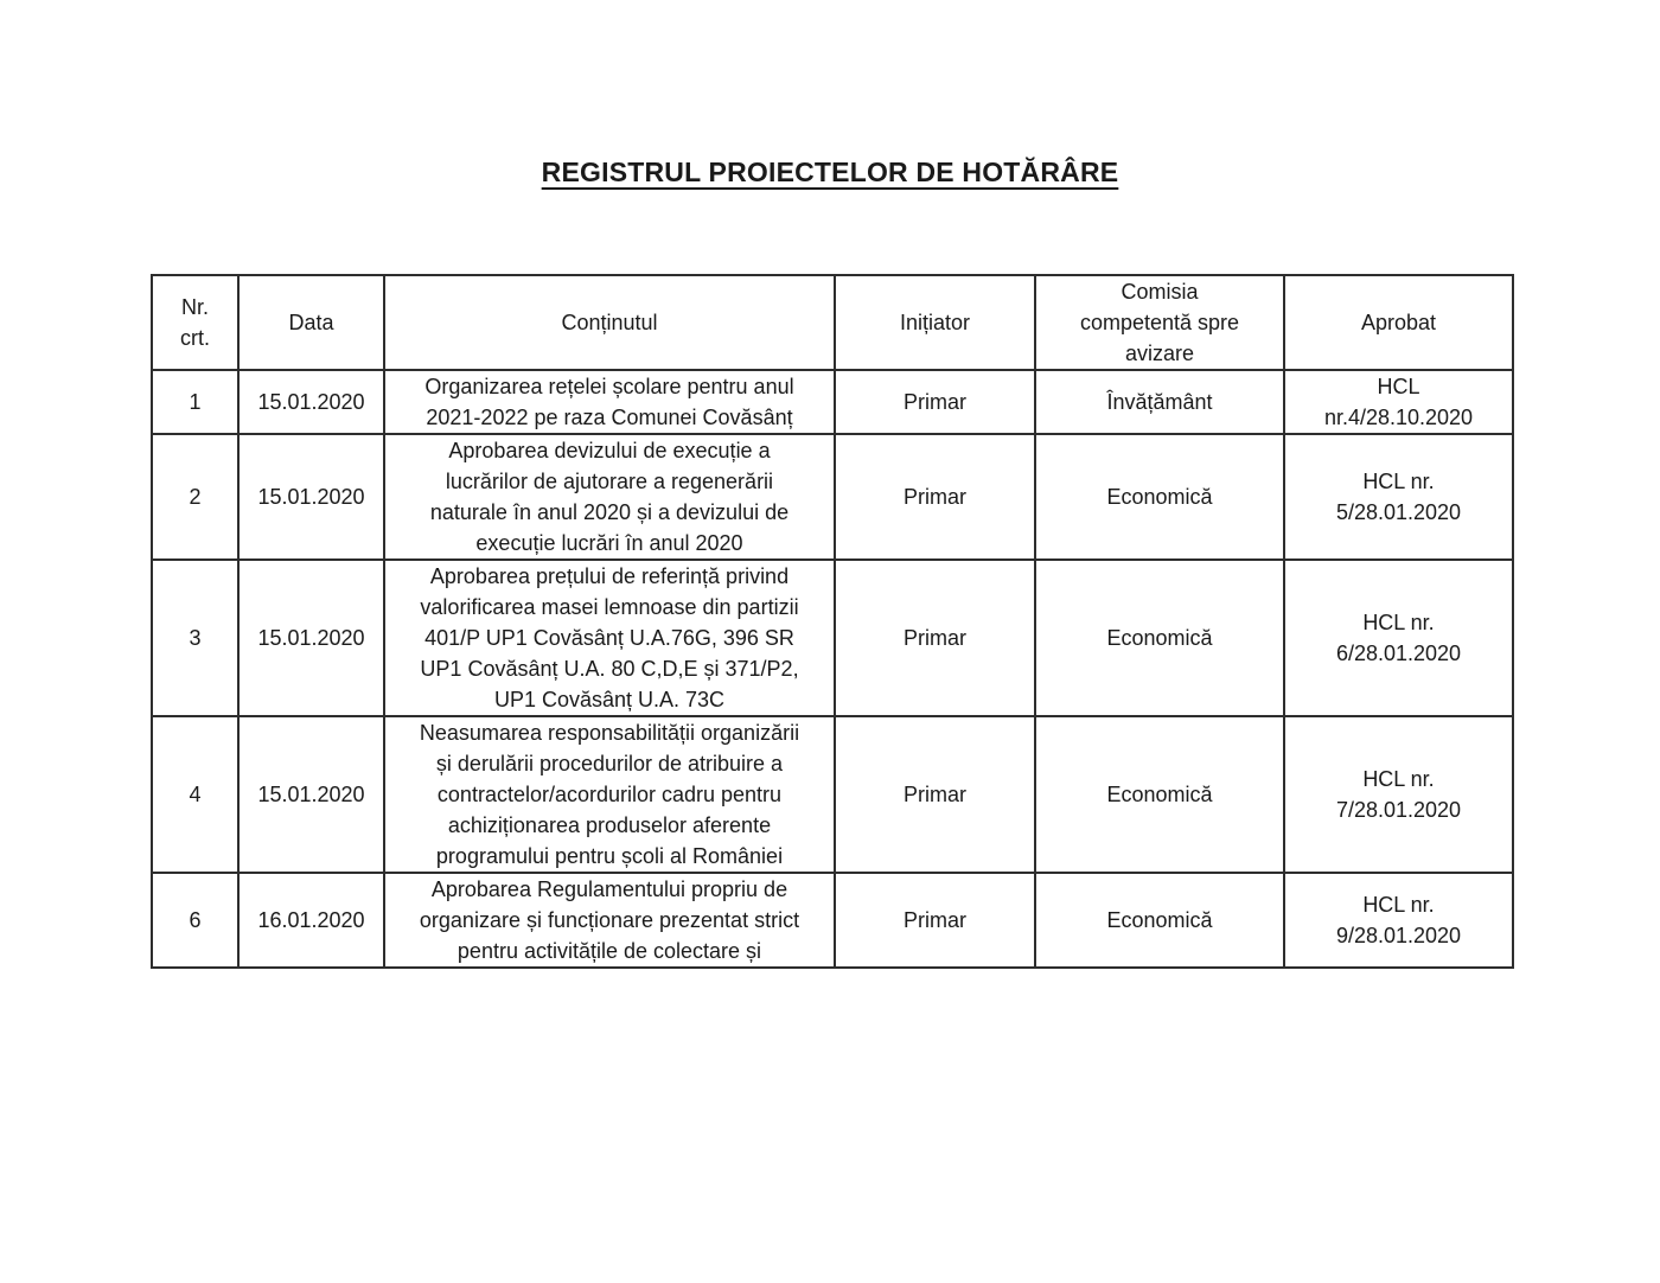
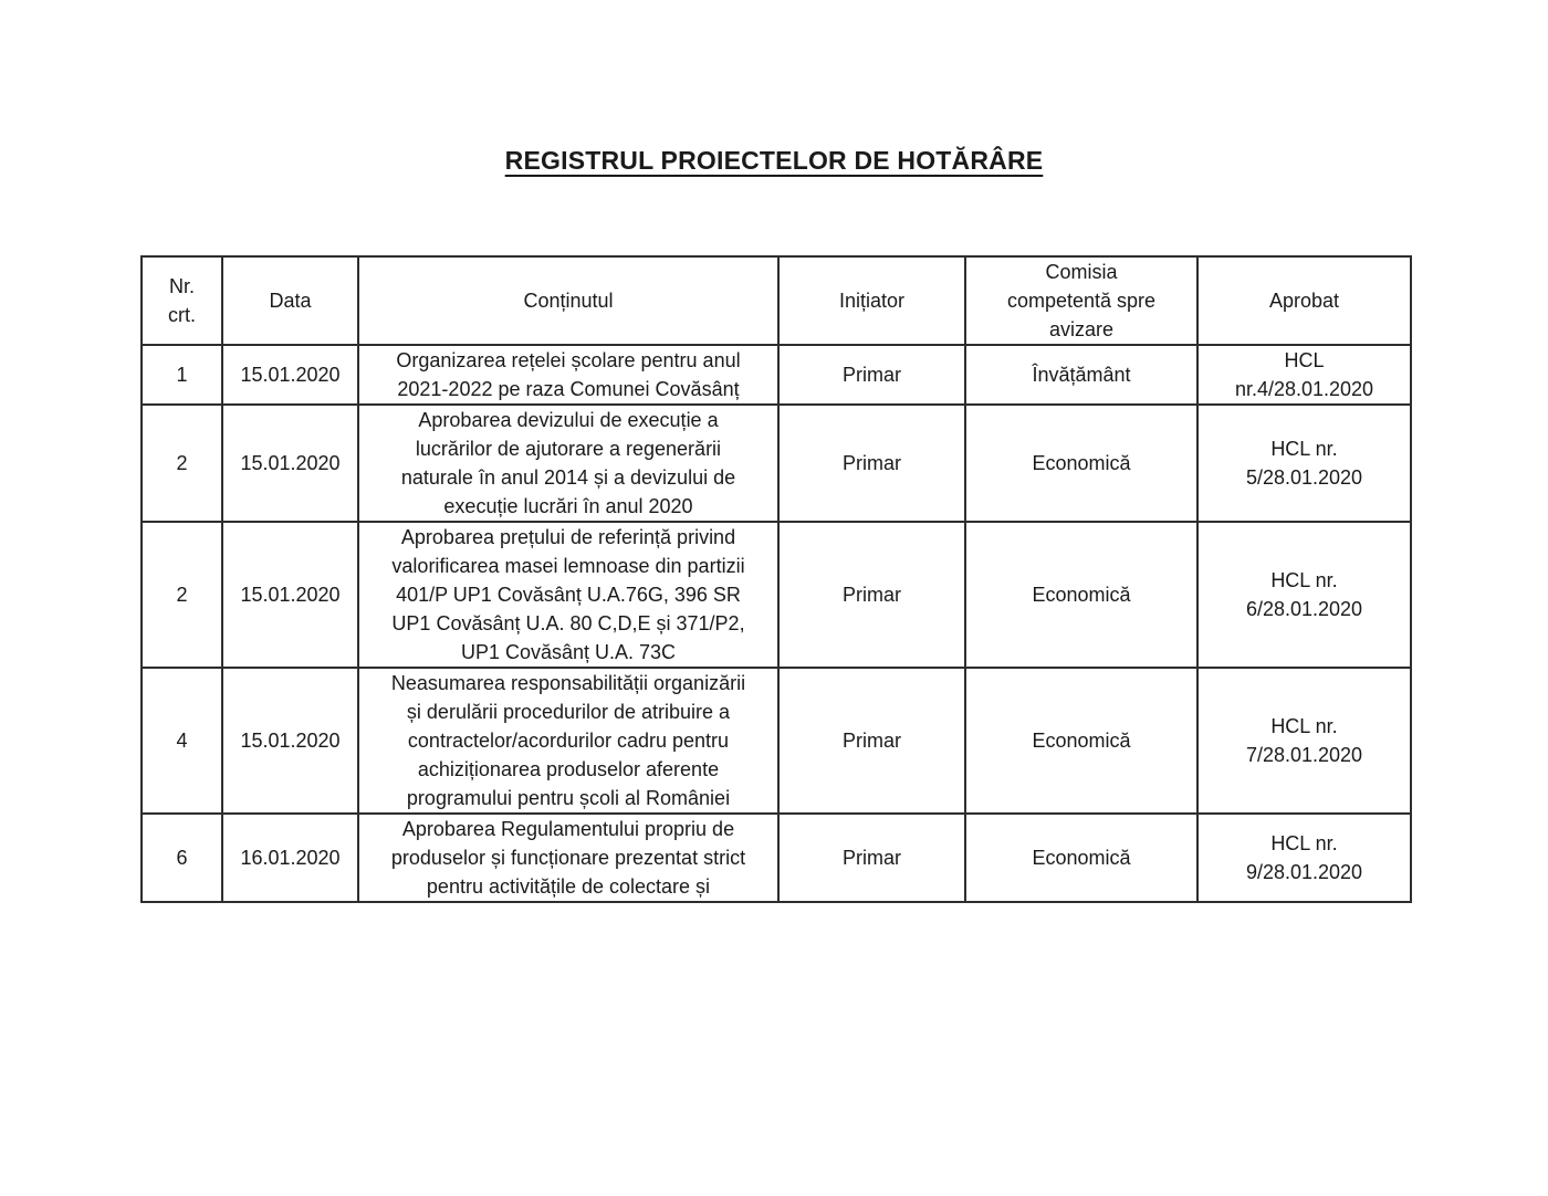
  REGISTRUL PROIECTELOR DE HOTĂRÂRE
  Nr. crt.	Data	Conținutul	Inițiator	Comisia competentă spre avizare	Aprobat
- 1	15.01.2020	Organizarea rețelei școlare pentru anul 2021-2022 pe raza Comunei Covăsânț	Primar	Învățământ	HCL nr.4/28.10.2020
+ 1	15.01.2020	Organizarea rețelei școlare pentru anul 2021-2022 pe raza Comunei Covăsânț	Primar	Învățământ	HCL nr.4/28.01.2020
- 2	15.01.2020	Aprobarea devizului de execuție a lucrărilor de ajutorare a regenerării naturale în anul 2020 și a devizului de execuție lucrări în anul 2020	Primar	Economică	HCL nr. 5/28.01.2020
+ 2	15.01.2020	Aprobarea devizului de execuție a lucrărilor de ajutorare a regenerării naturale în anul 2014 și a devizului de execuție lucrări în anul 2020	Primar	Economică	HCL nr. 5/28.01.2020
- 3	15.01.2020	Aprobarea prețului de referință privind valorificarea masei lemnoase din partizii 401/P UP1 Covăsânț U.A.76G, 396 SR UP1 Covăsânț U.A. 80 C,D,E și 371/P2, UP1 Covăsânț U.A. 73C	Primar	Economică	HCL nr. 6/28.01.2020
+ 2	15.01.2020	Aprobarea prețului de referință privind valorificarea masei lemnoase din partizii 401/P UP1 Covăsânț U.A.76G, 396 SR UP1 Covăsânț U.A. 80 C,D,E și 371/P2, UP1 Covăsânț U.A. 73C	Primar	Economică	HCL nr. 6/28.01.2020
  4	15.01.2020	Neasumarea responsabilității organizării și derulării procedurilor de atribuire a contractelor/acordurilor cadru pentru achiziționarea produselor aferente programului pentru școli al României	Primar	Economică	HCL nr. 7/28.01.2020
- 6	16.01.2020	Aprobarea Regulamentului propriu de organizare și funcționare prezentat strict pentru activitățile de colectare și	Primar	Economică	HCL nr. 9/28.01.2020
+ 6	16.01.2020	Aprobarea Regulamentului propriu de produselor și funcționare prezentat strict pentru activitățile de colectare și	Primar	Economică	HCL nr. 9/28.01.2020
